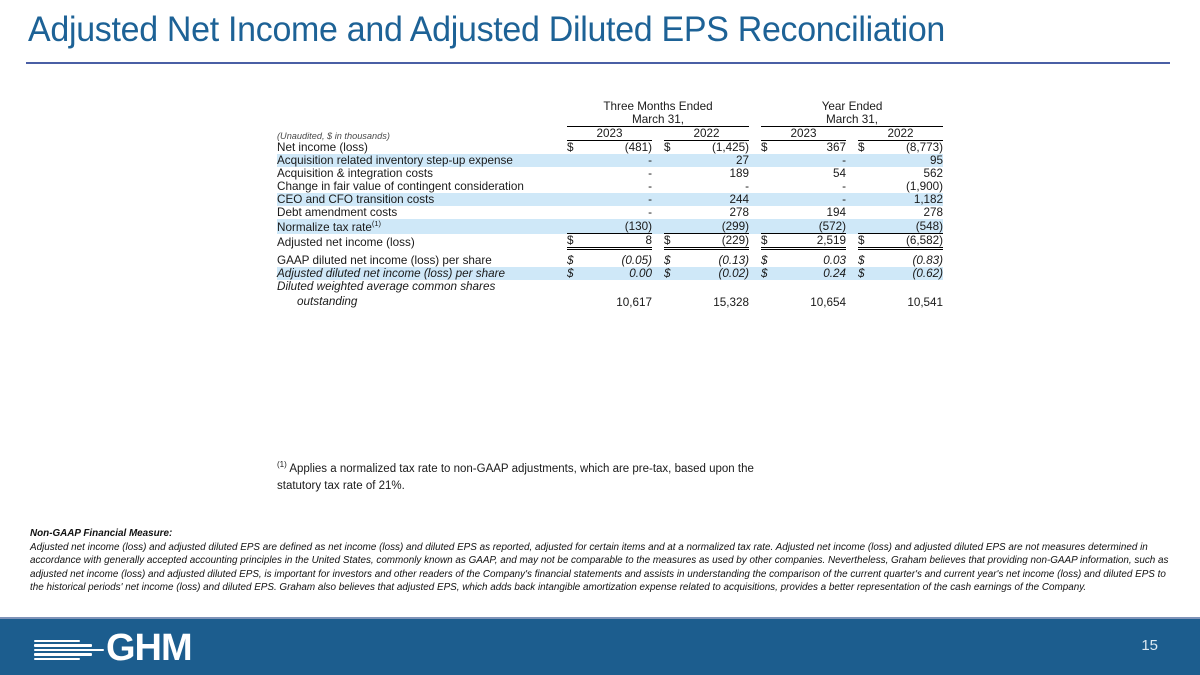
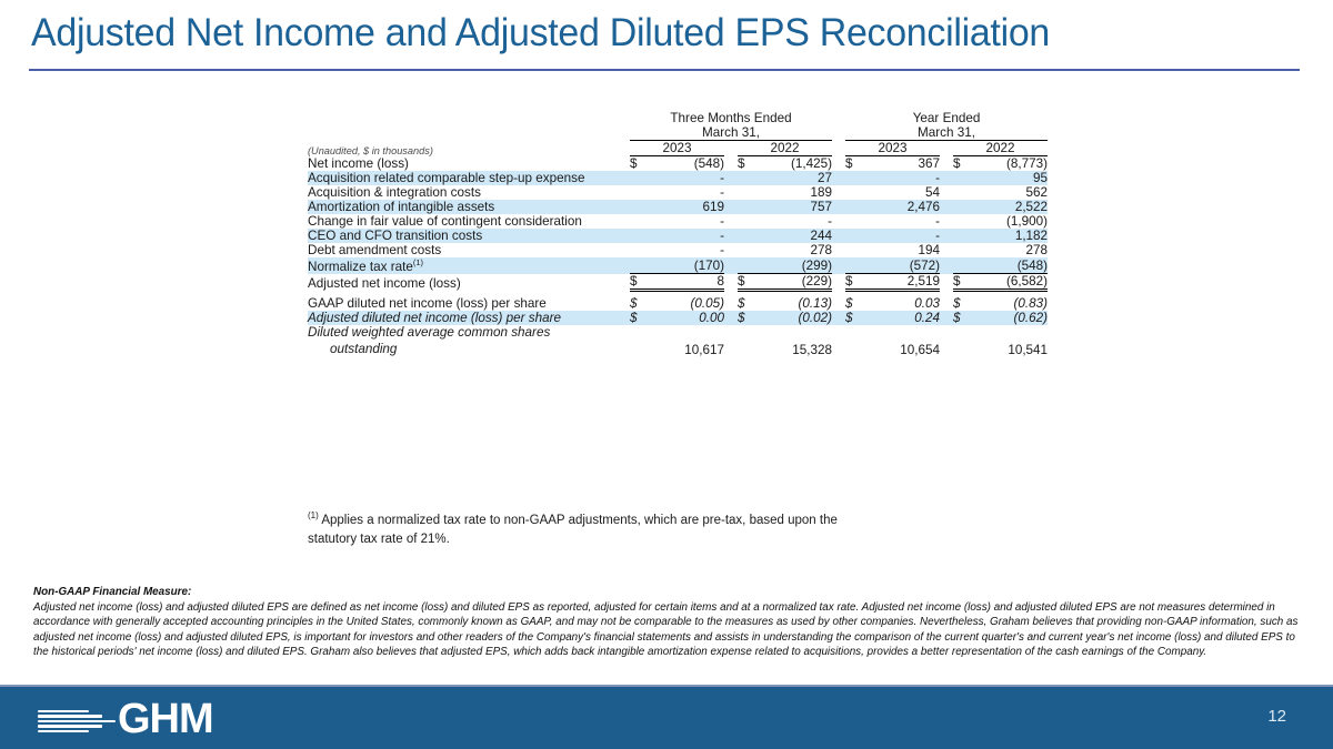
  Adjusted Net Income and Adjusted Diluted EPS Reconciliation
  	Three Months Ended		Year Ended
  	March 31,		March 31,
  (Unaudited, $ in thousands)	2023		2022		2023		2022
- Net income (loss)	$	(481)		$	(1,425)		$	367		$	(8,773)
+ Net income (loss)	$	(548)		$	(1,425)		$	367		$	(8,773)
- Acquisition related inventory step-up expense		-			27			-			95
+ Acquisition related comparable step-up expense		-			27			-			95
  Acquisition & integration costs		-			189			54			562
+ Amortization of intangible assets		619			757			2,476			2,522
  Change in fair value of contingent consideration		-			-			-			(1,900)
  CEO and CFO transition costs		-			244			-			1,182
  Debt amendment costs		-			278			194			278
- Normalize tax rate(1)		(130)			(299)			(572)			(548)
+ Normalize tax rate(1)		(170)			(299)			(572)			(548)
  Adjusted net income (loss)	$	8		$	(229)		$	2,519		$	(6,582)
  GAAP diluted net income (loss) per share	$	(0.05)		$	(0.13)		$	0.03		$	(0.83)
  Adjusted diluted net income (loss) per share	$	0.00		$	(0.02)		$	0.24		$	(0.62)
  Diluted weighted average common sharesoutstanding		10,617			15,328			10,654			10,541
  (1) Applies a normalized tax rate to non-GAAP adjustments, which are pre-tax, based upon the statutory tax rate of 21%.
  Non-GAAP Financial Measure:
  Adjusted net income (loss) and adjusted diluted EPS are defined as net income (loss) and diluted EPS as reported, adjusted for certain items and at a normalized tax rate. Adjusted net income (loss) and adjusted diluted EPS are not measures determined in accordance with generally accepted accounting principles in the United States, commonly known as GAAP, and may not be comparable to the measures as used by other companies. Nevertheless, Graham believes that providing non-GAAP information, such as adjusted net income (loss) and adjusted diluted EPS, is important for investors and other readers of the Company's financial statements and assists in understanding the comparison of the current quarter's and current year's net income (loss) and diluted EPS to the historical periods' net income (loss) and diluted EPS. Graham also believes that adjusted EPS, which adds back intangible amortization expense related to acquisitions, provides a better representation of the cash earnings of the Company.
  GHM
- 15
+ 12
